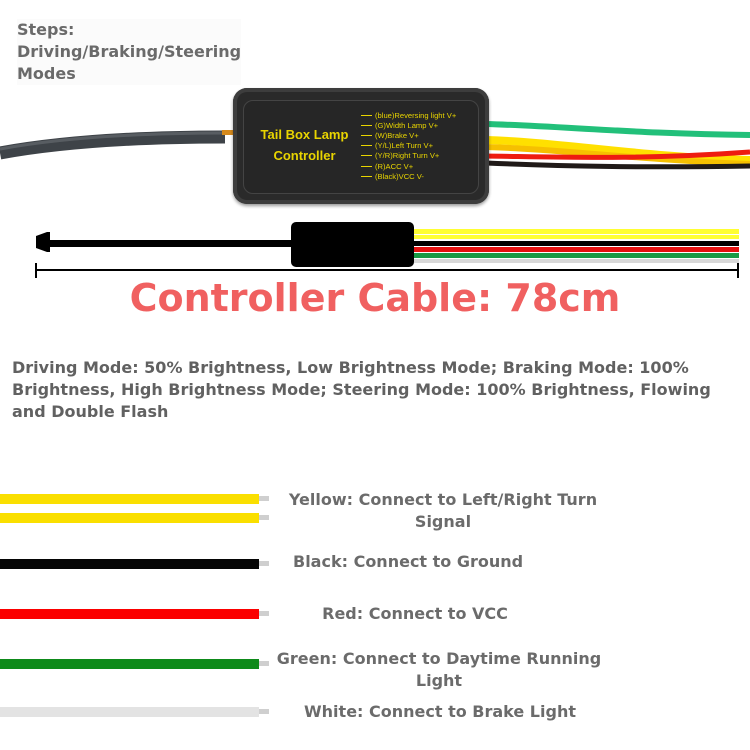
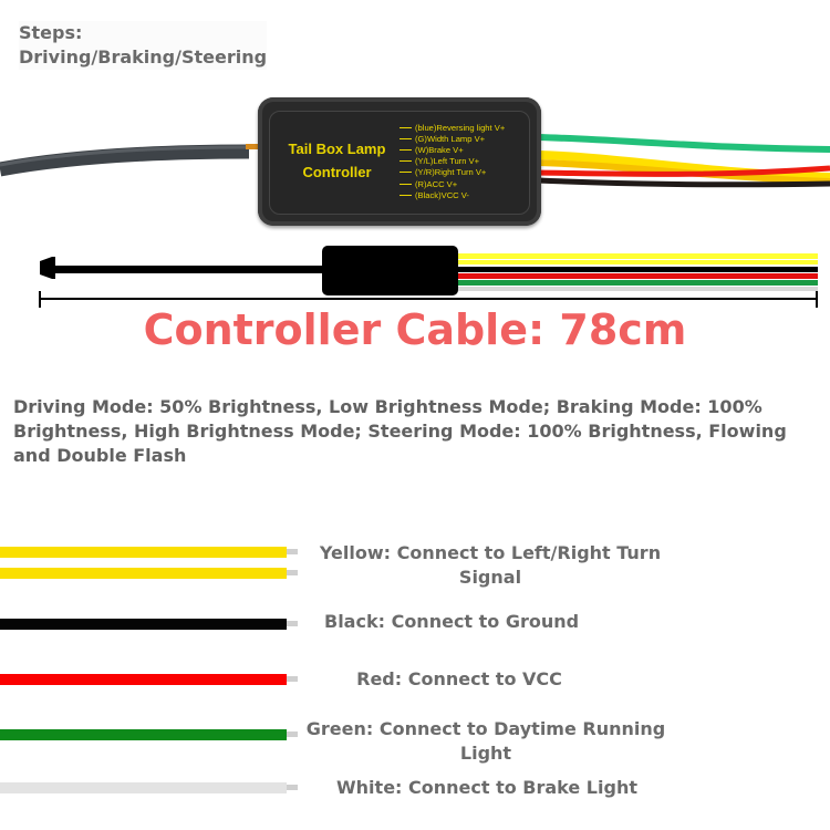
  Steps:
  Driving/Braking/Steering
- Modes
  Tail Box Lamp
  Controller
  (blue)Reversing light V+
  (G)Width Lamp V+
  (W)Brake V+
  (Y/L)Left Turn V+
  (Y/R)Right Turn V+
  (R)ACC V+
  (Black)VCC V-
  Controller Cable: 78cm
  Driving Mode: 50% Brightness, Low Brightness Mode; Braking Mode: 100% Brightness, High Brightness Mode; Steering Mode: 100% Brightness, Flowing and Double Flash
  Yellow: Connect to Left/Right Turn Signal
  Black: Connect to Ground
  Red: Connect to VCC
  Green: Connect to Daytime Running Light
  White: Connect to Brake Light
